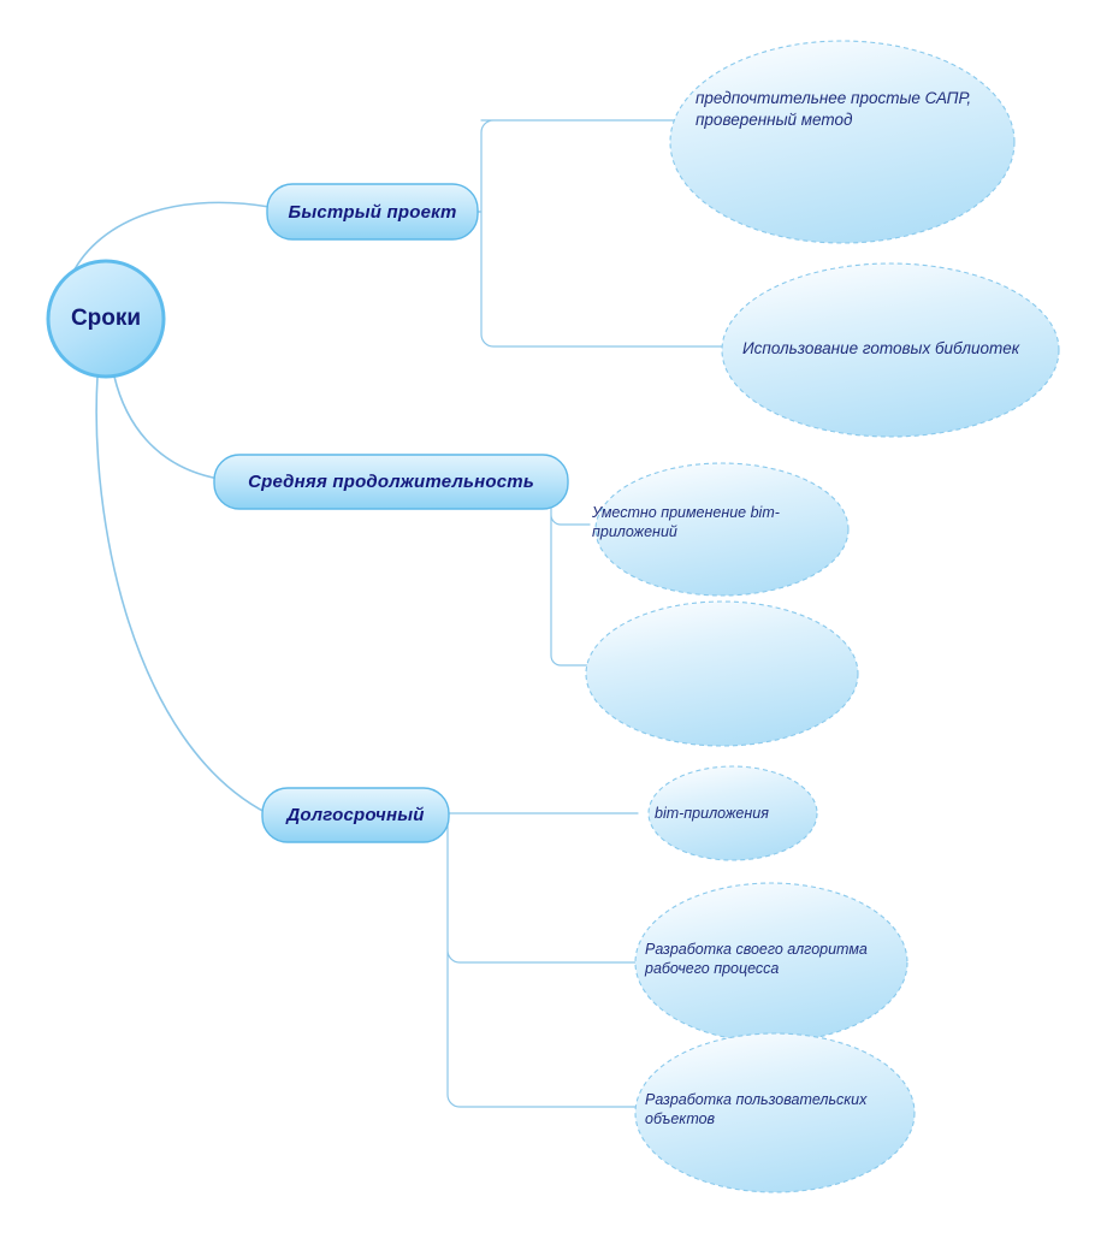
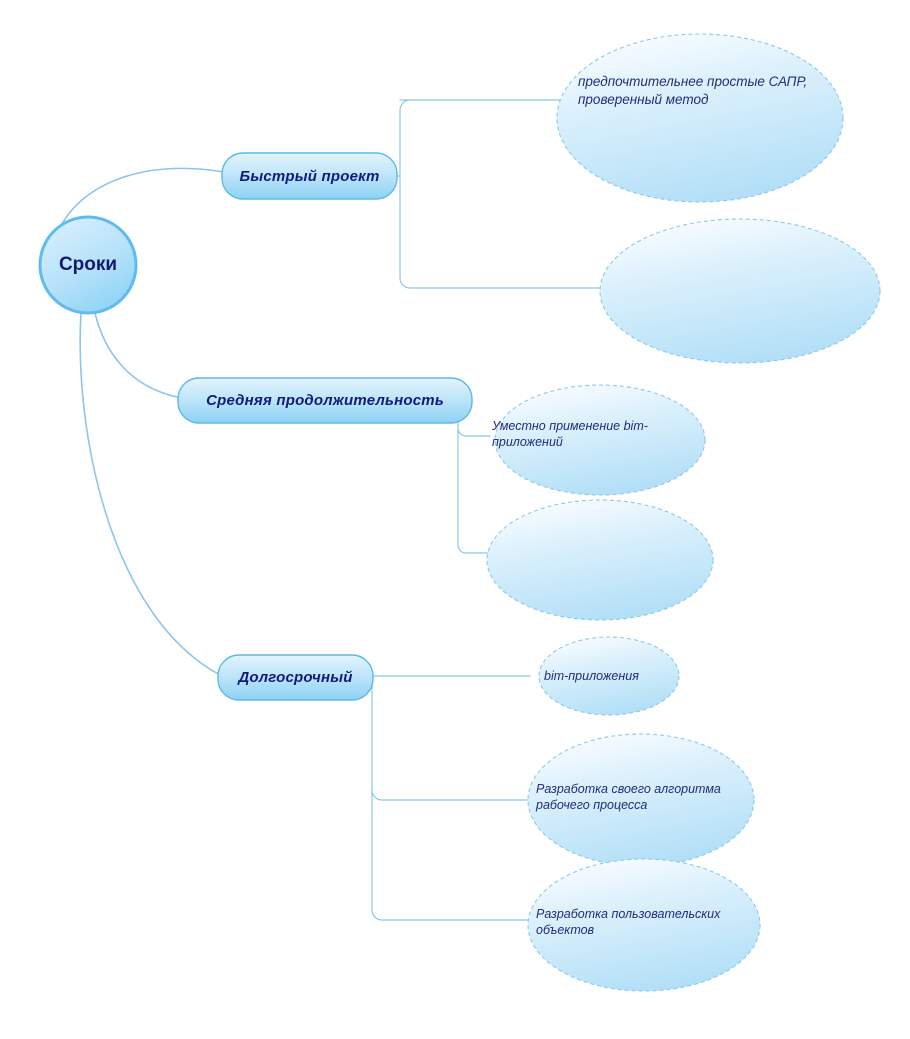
  Сроки
  Быстрый проект
  Средняя продолжительность
  Долгосрочный
  предпочтительнее простые САПР,
  проверенный метод
- Использование готовых библиотек
  Уместно применение bim-
  приложений
  bim-приложения
  Разработка своего алгоритма
  рабочего процесса
  Разработка пользовательских
  объектов
